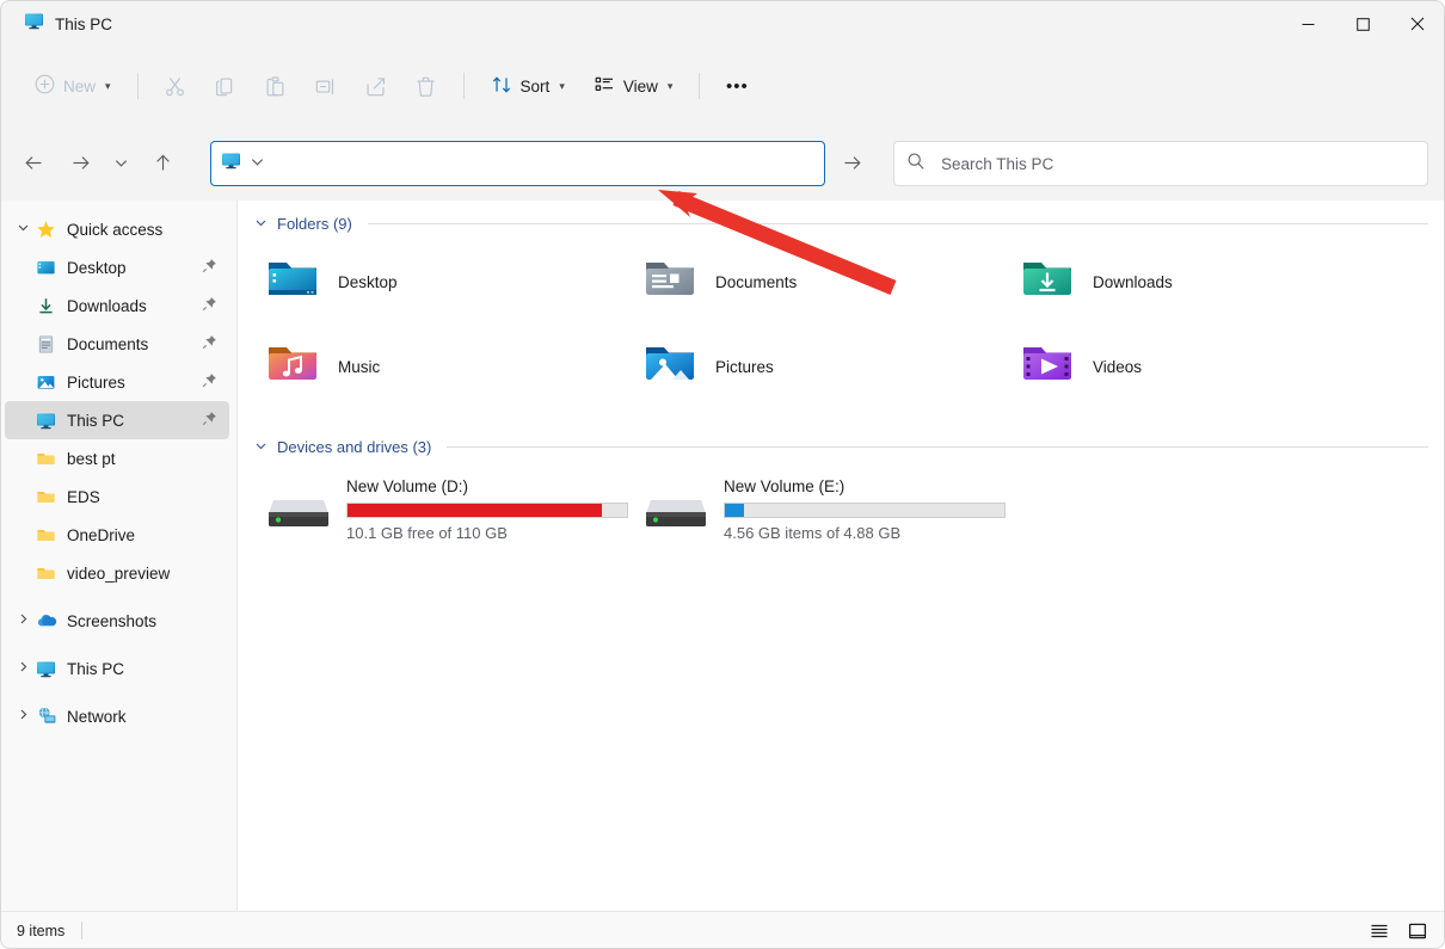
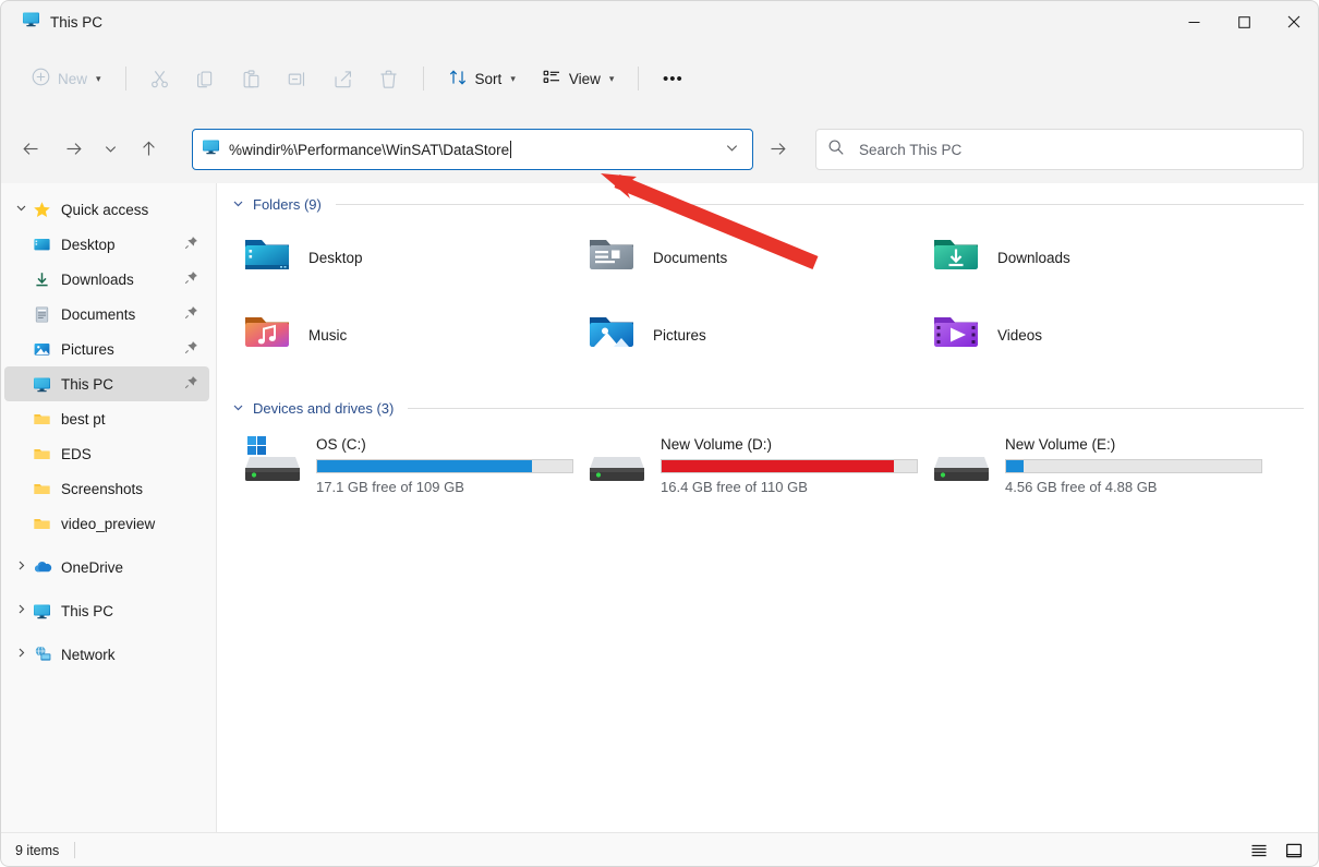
  This PC
  New
  ▾
  Sort
  ▾
  View
  ▾
  •••
+ %windir%\Performance\WinSAT\DataStore
  Search This PC
  Quick access
  Desktop
  Downloads
  Documents
  Pictures
  This PC
  best pt
  EDS
- OneDrive
+ Screenshots
  video_preview
- Screenshots
+ OneDrive
  This PC
  Network
  Folders (9)
  Desktop
  Documents
  Downloads
  Music
  Pictures
  Videos
  Devices and drives (3)
+ OS (C:)
+ 17.1 GB free of 109 GB
  New Volume (D:)
- 10.1 GB free of 110 GB
+ 16.4 GB free of 110 GB
  New Volume (E:)
- 4.56 GB items of 4.88 GB
+ 4.56 GB free of 4.88 GB
  9 items
